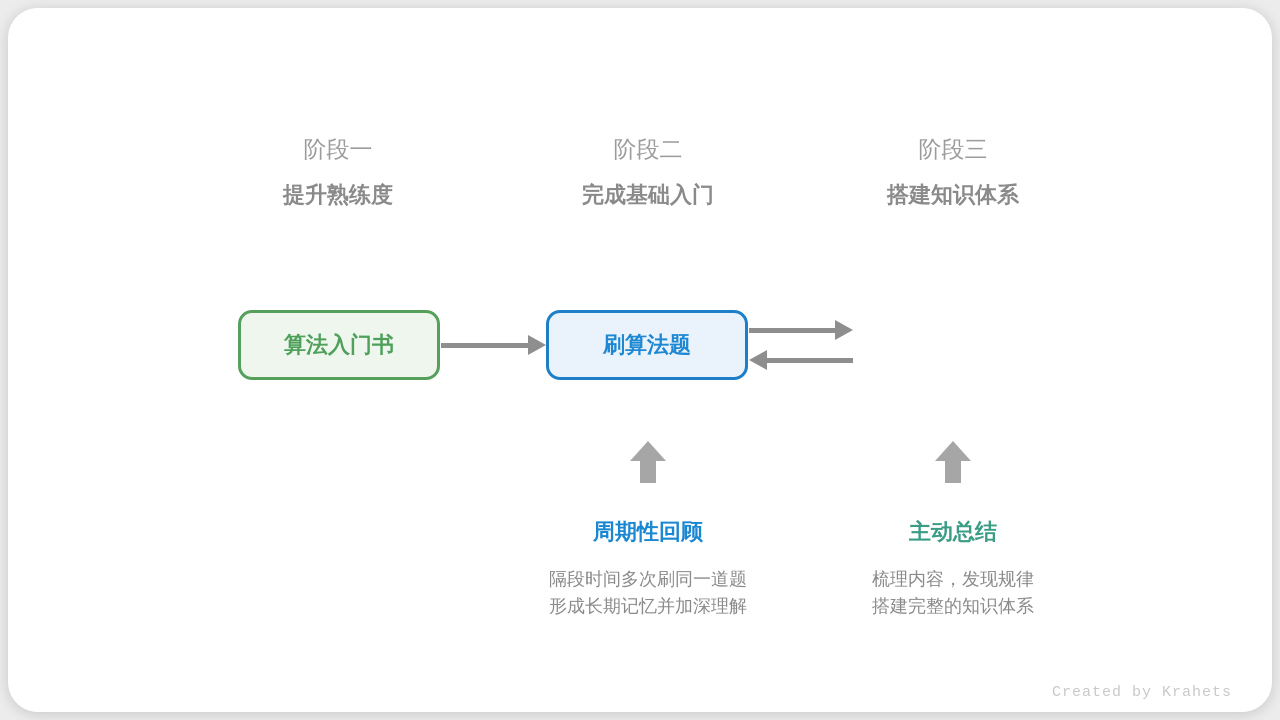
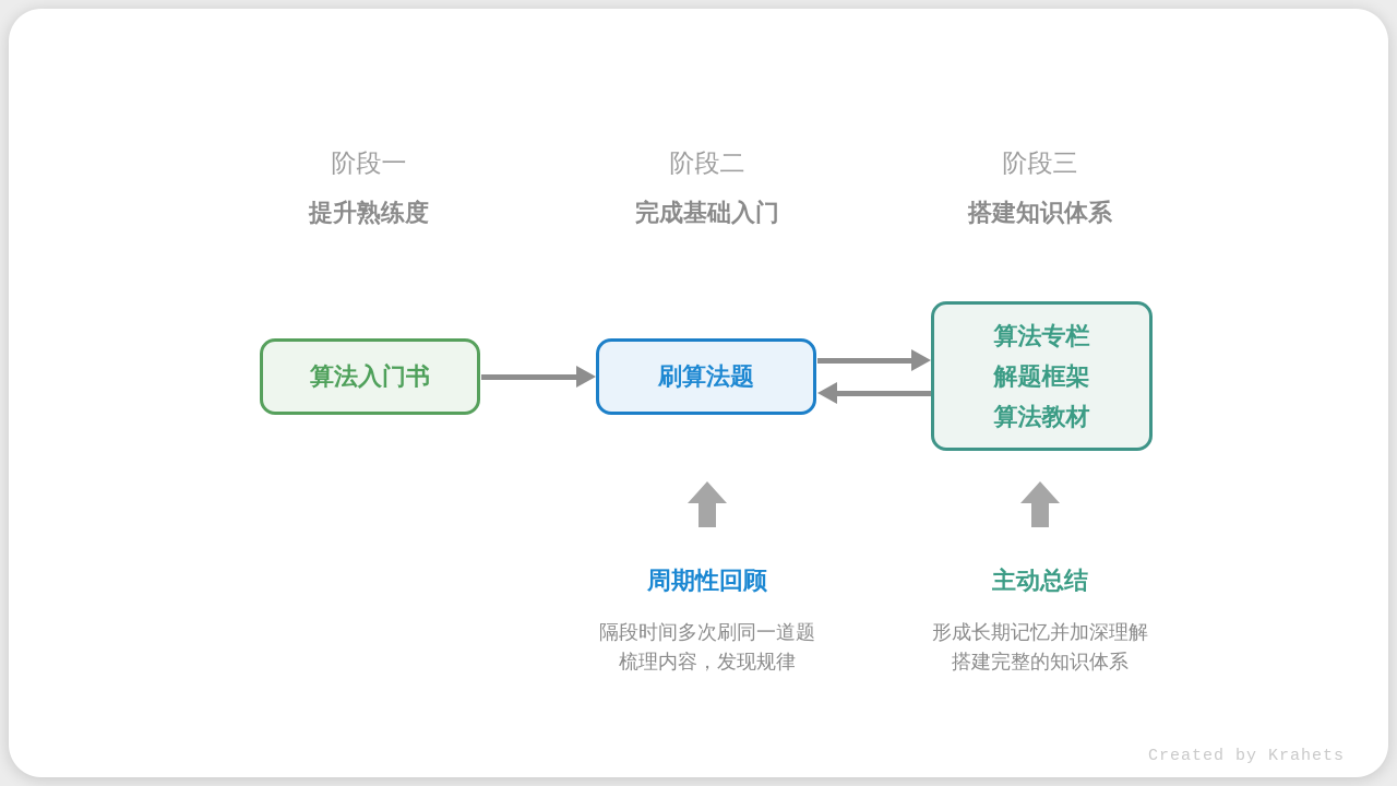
  阶段一
  提升熟练度
  阶段二
  完成基础入门
  阶段三
  搭建知识体系
  算法入门书
  刷算法题
+ 算法专栏
+ 解题框架
+ 算法教材
  周期性回顾
  隔段时间多次刷同一道题
- 形成长期记忆并加深理解
+ 梳理内容，发现规律
  主动总结
- 梳理内容，发现规律
+ 形成长期记忆并加深理解
  搭建完整的知识体系
  Created by Krahets
